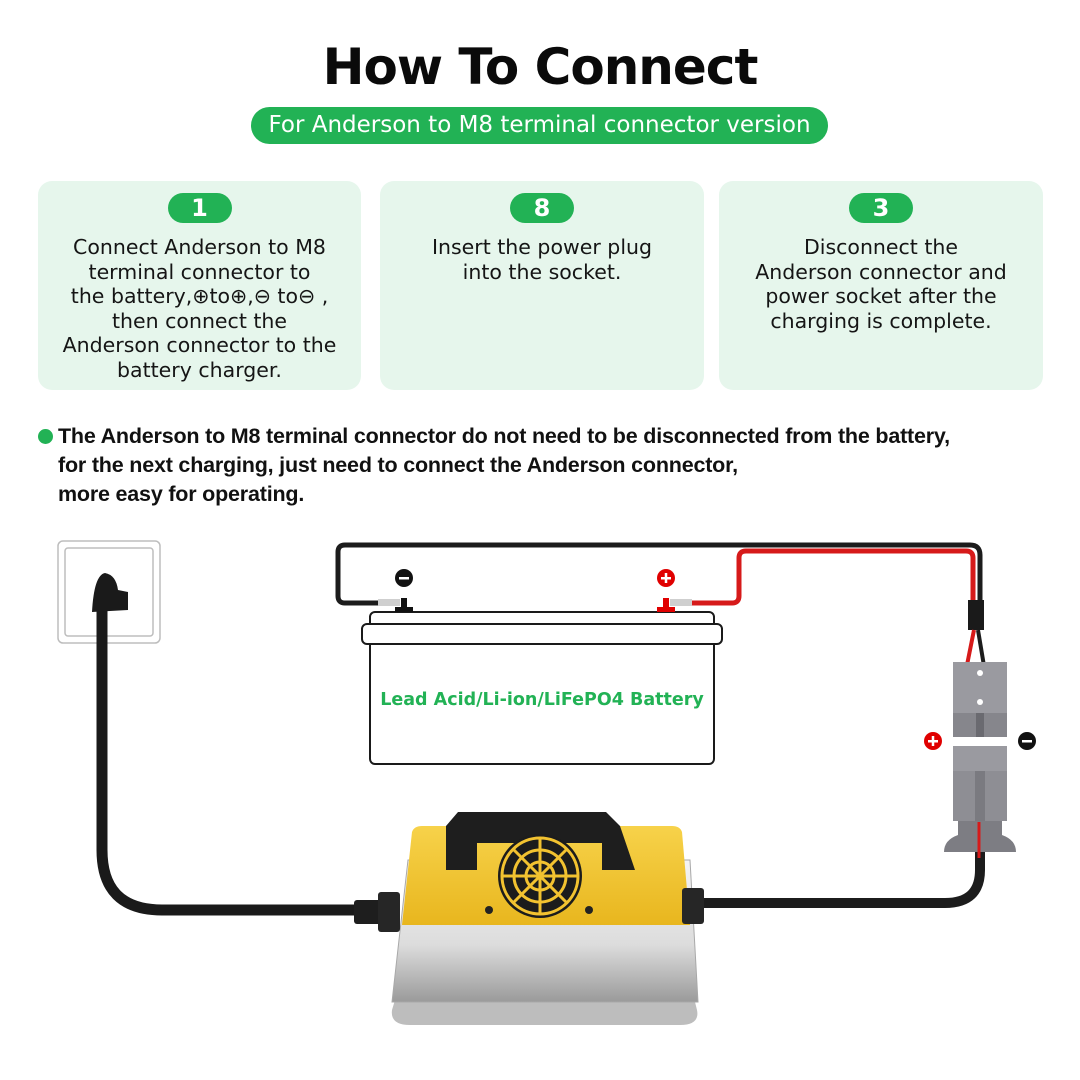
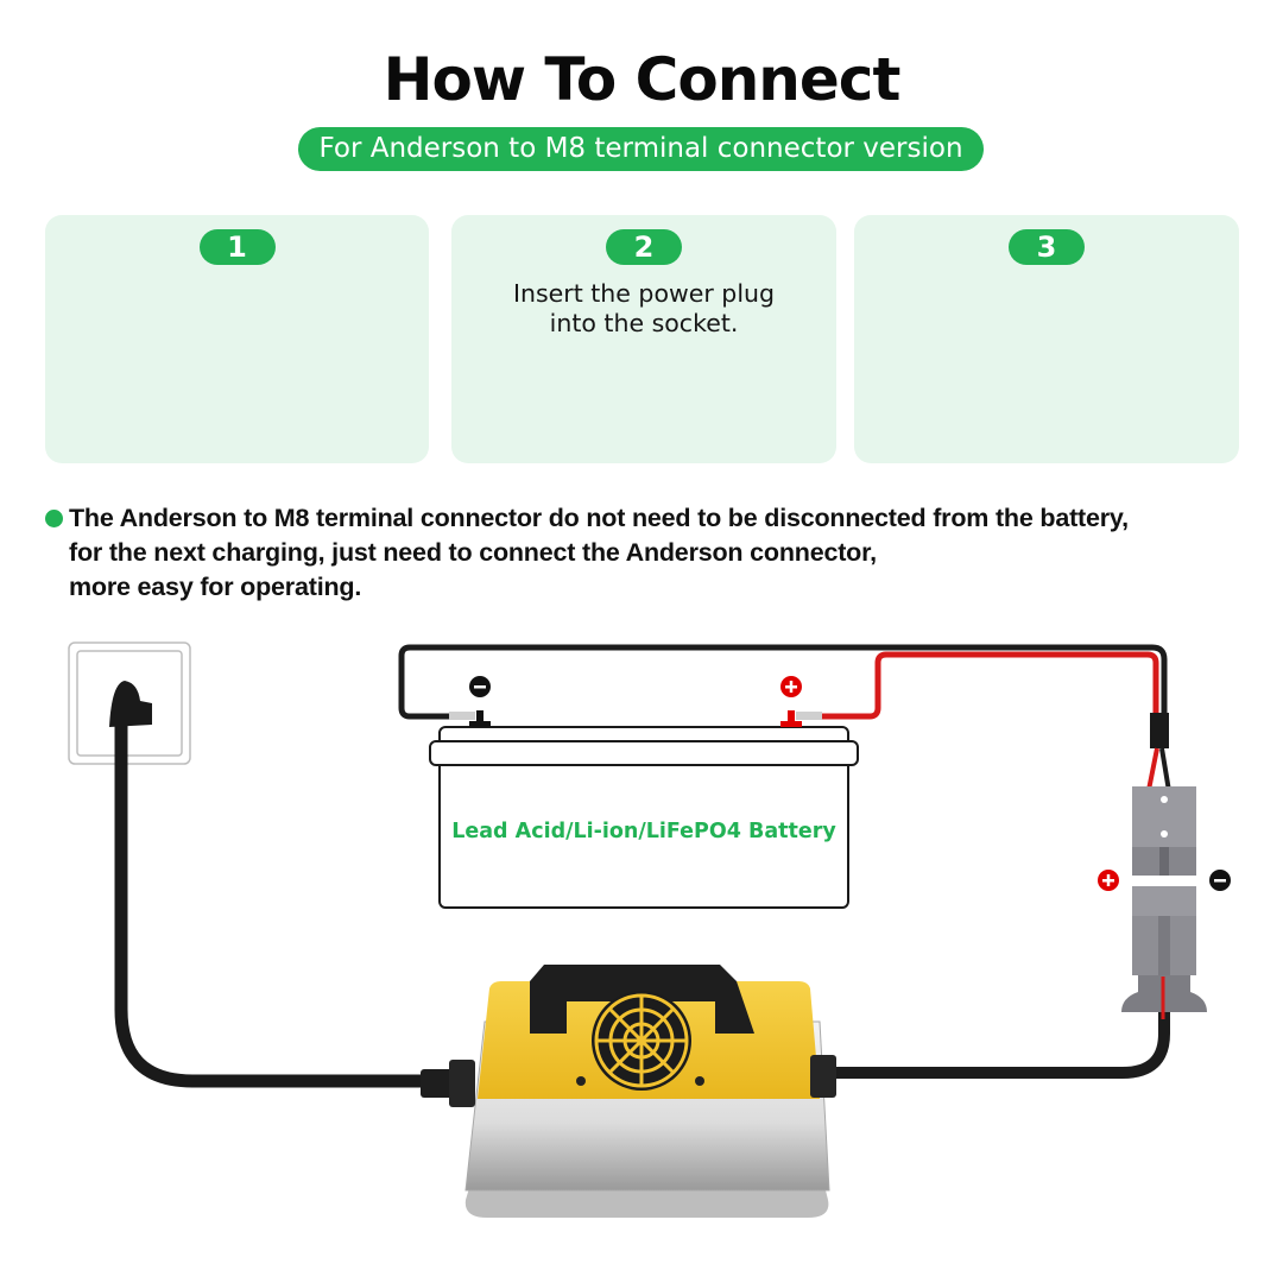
  How To Connect
  For Anderson to M8 terminal connector version
  1
- Connect Anderson to M8
- terminal connector to
- the battery,⊕to⊕,⊖ to⊖ ,
- then connect the
- Anderson connector to the
- battery charger.
- 8
+ 2
  Insert the power plug
  into the socket.
  3
- Disconnect the
- Anderson connector and
- power socket after the
- charging is complete.
  The Anderson to M8 terminal connector do not need to be disconnected from the battery,
  for the next charging, just need to connect the Anderson connector,
  more easy for operating.
  Lead Acid/Li-ion/LiFePO4 Battery
